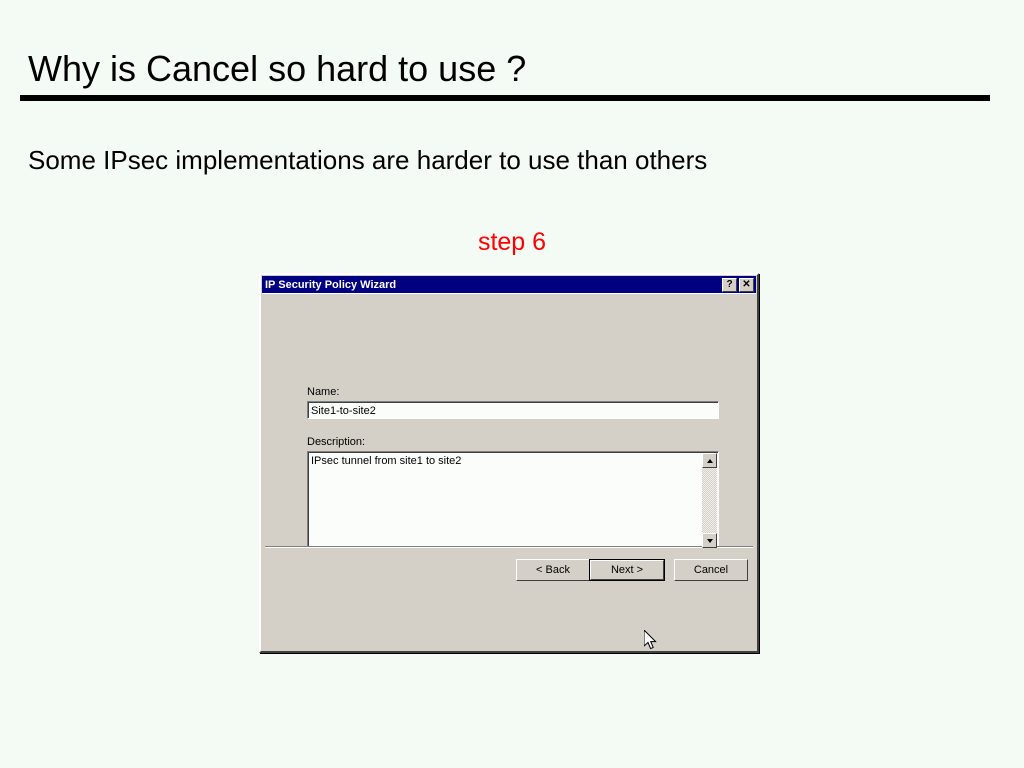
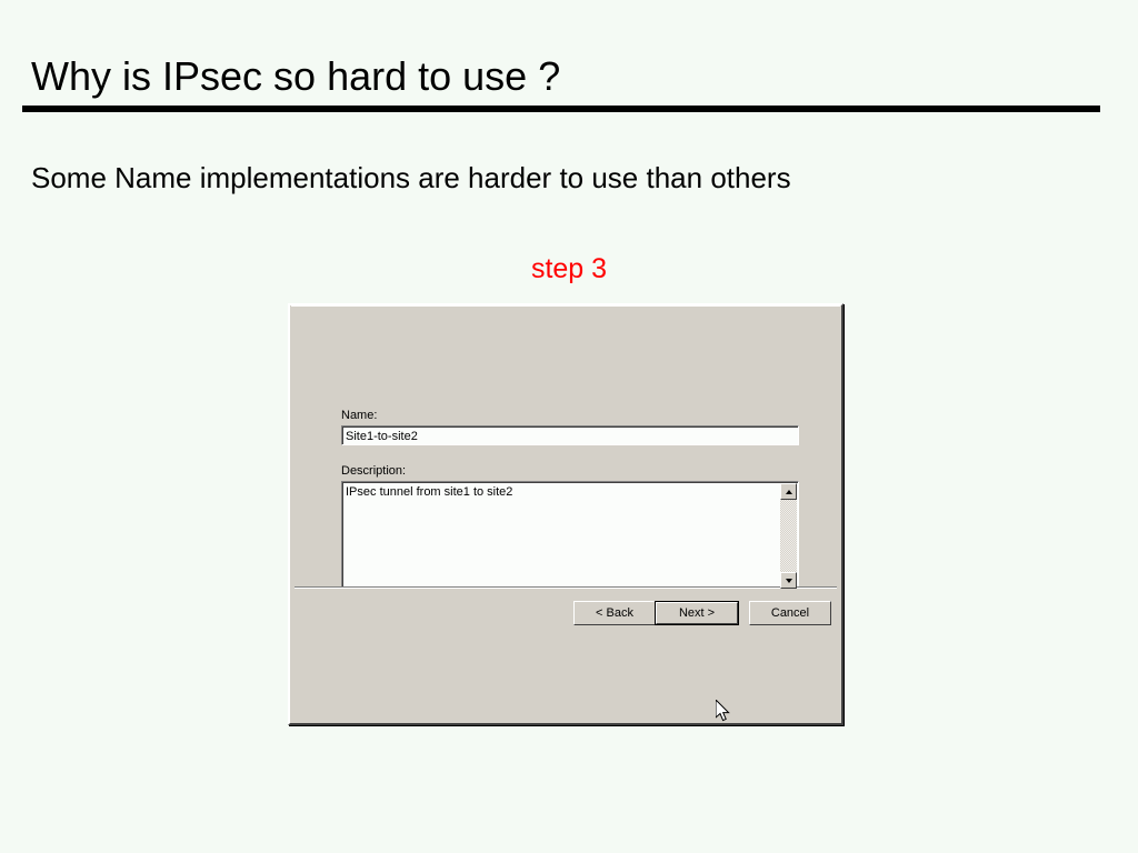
- Why is Cancel so hard to use ?
+ Why is IPsec so hard to use ?
- Some IPsec implementations are harder to use than others
+ Some Name implementations are harder to use than others
- step 6
+ step 3
- IP Security Policy Wizard
- ?
- ✕
  Name:
  Site1-to-site2
  Description:
  IPsec tunnel from site1 to site2
  < Back
  Next >
  Cancel
